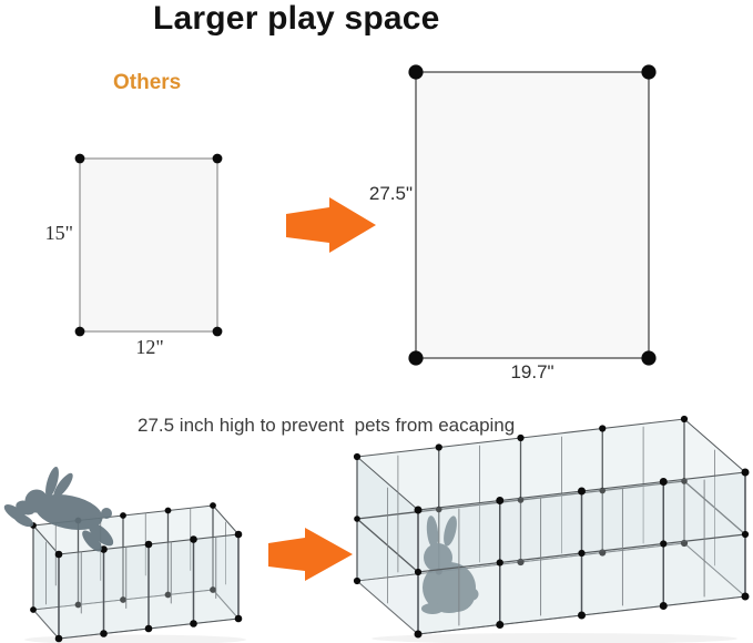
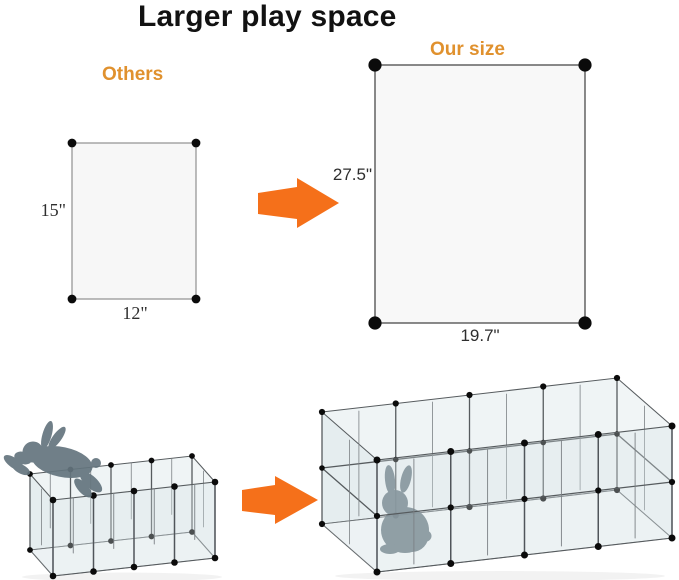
  Larger play space
  Others
+ Our size
  15"
  12"
  27.5"
  19.7"
- 27.5 inch high to prevent pets from eacaping
